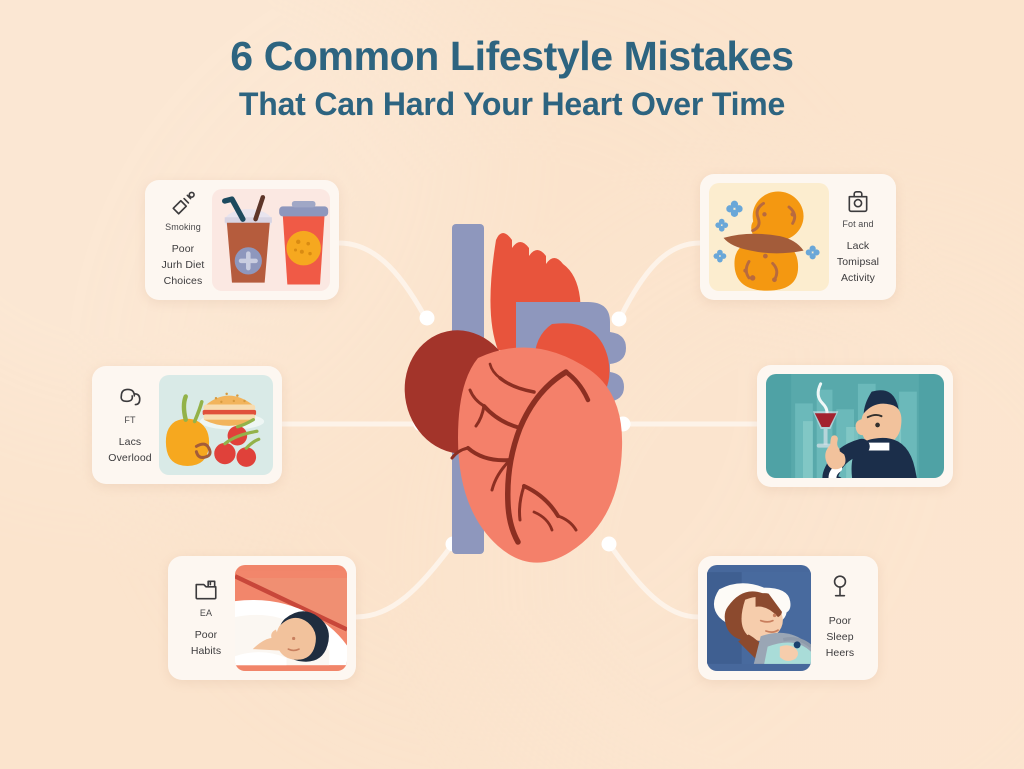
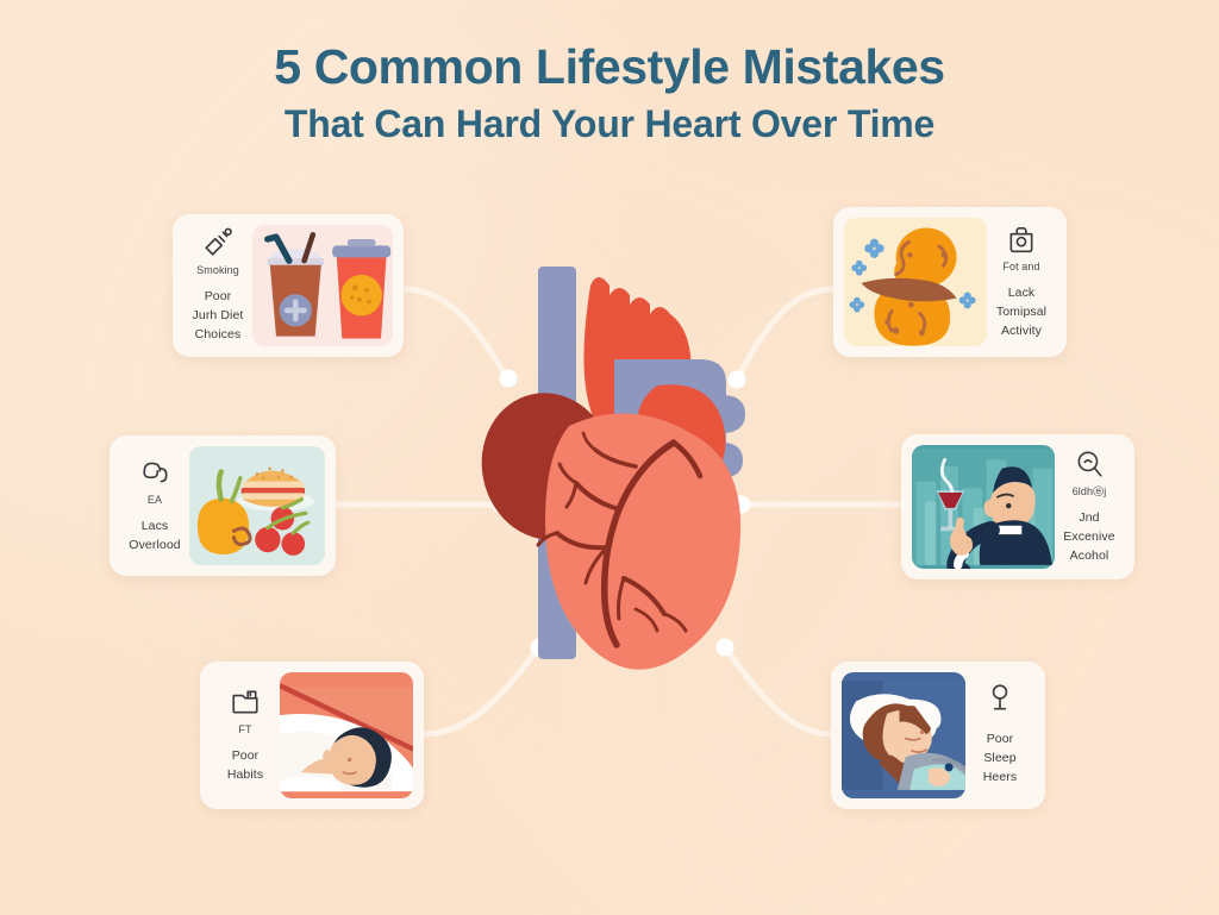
- 6 Common Lifestyle Mistakes
+ 5 Common Lifestyle Mistakes
  That Can Hard Your Heart Over Time
  Smoking
  Poor
  Jurh Diet
  Choices
  Fot and
  Lack
  Tomipsal
  Activity
- FT
+ EA
  Lacs
  Overlood
+ 6ldhⓔj
+ Jnd
+ Excenive
+ Acohol
- EA
+ FT
  Poor
  Habits
  Poor
  Sleep
  Heers
